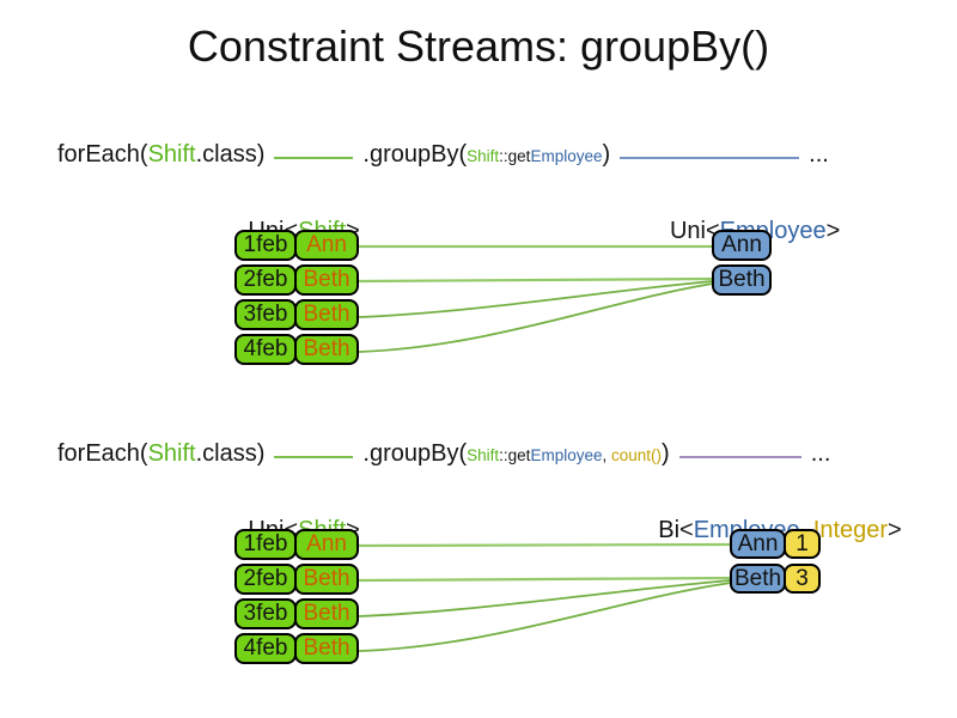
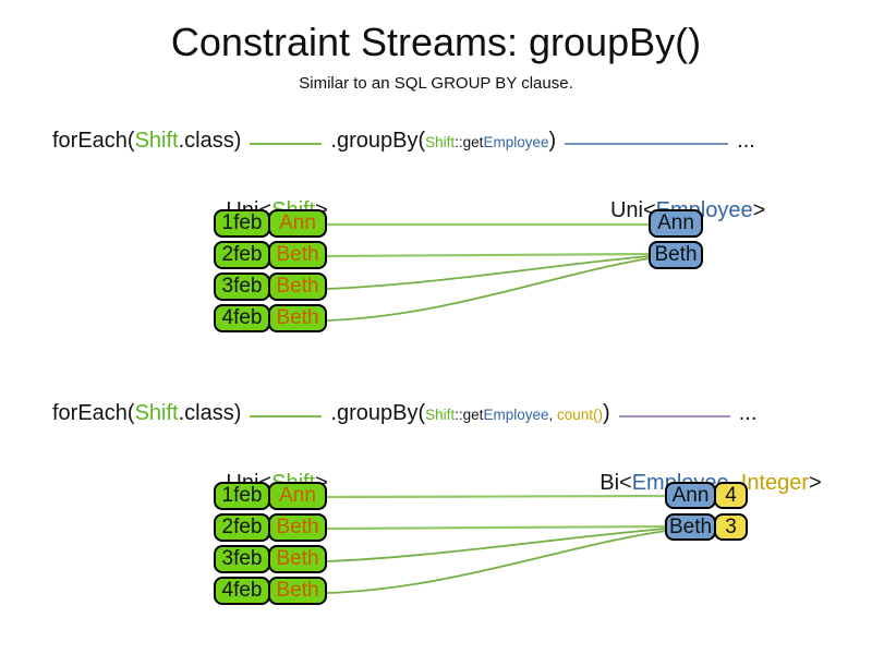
  Constraint Streams: groupBy()
+ Similar to an SQL GROUP BY clause.
  forEach(
  Shift
  .class)
  .groupBy(
  Shift
  ::get
  Employee
  )
  ...
  Uni< loyee>
  1feb
  Ann
  2feb
  Beth
  3feb
  Beth
  4feb
  Beth
  Ann
  Beth
  forEach(
  Shift
  .class)
  .groupBy(
  Shift
  ::get
  Employee
  ,
  count()
  )
  ...
  1feb
  Ann
  2feb
  Beth
  3feb
  Beth
  4feb
  Beth
  Ann
- 1
+ 4
  Beth
  3
